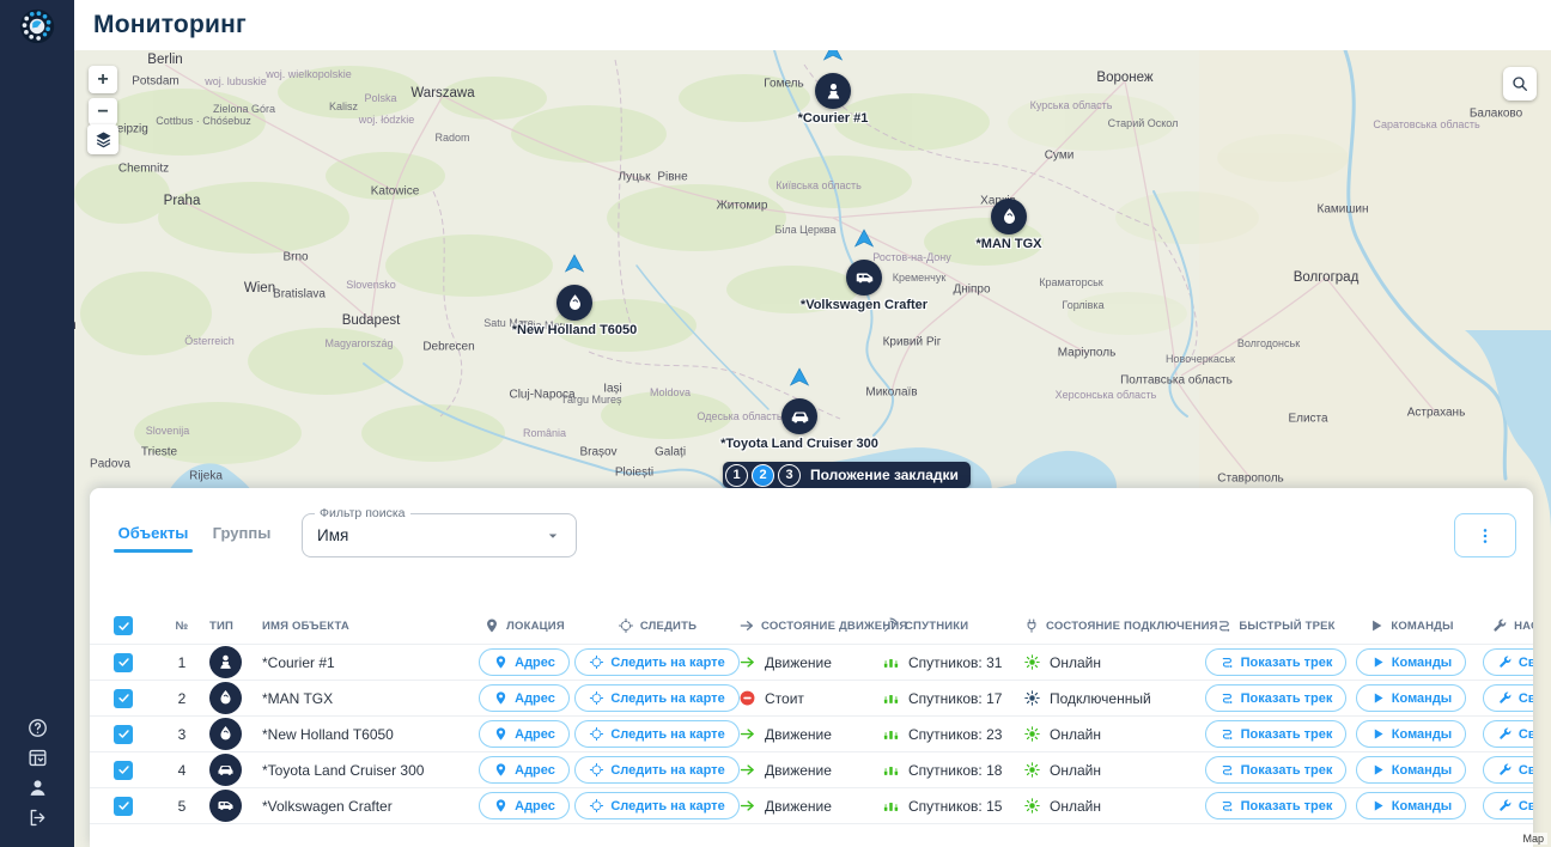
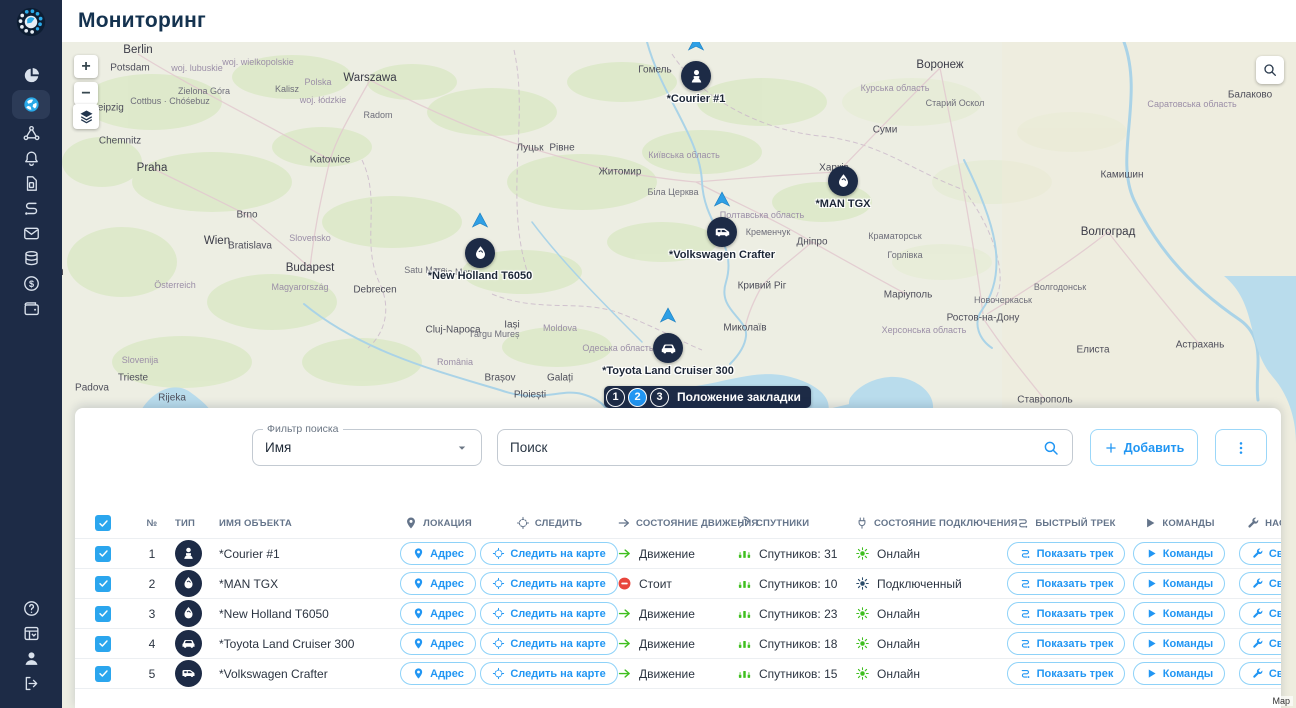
  Мониторинг
+ $
  Berlin
  Potsdam
  eipzig
  Cottbus · Chóśebuz
  Zielona Góra
  Chemnitz
  Praha
  Brno
  Wien
  Bratislava
  Slovensko
  Österreich
  Budapest
  Magyarország
  Debrecen
  Satu Mare
  Baia Mare
  Cluj-Napoca
  Târgu Mureș
  Iași
  Moldova
  România
  Brașov
  Galați
  Ploiești
  Slovenija
  Trieste
  Padova
  Rijeka
  Warszawa
  Polska
  woj. wielkopolskie
  woj. lubuskie
  woj. łódzkie
  Kalisz
  Katowice
  Radom
  Гомель
  Воронеж
  Курська область
  Старий Оскол
  Суми
  Луцьк
  Рівне
  Житомир
  Київська область
  Біла Церква
- Ростов-на-Дону
+ Полтавська область
  Кременчук
  Дніпро
  Краматорськ
  Горлівка
  Кривий Ріг
  Миколаїв
  Одеська область
  Маріуполь
  Херсонська область
- Полтавська область
+ Ростов-на-Дону
  Новочеркаськ
  Волгоград
  Волгодонськ
  Камишин
  Балаково
  Саратовська область
  Елиста
  Астрахань
  Ставрополь
  *Courier #1
  *MAN TGX
  *Volkswagen Crafter
  *New Holland T6050
  *Toyota Land Cruiser 300
  +
  −
  1
  2
  3
  Положение закладки
  Map
- Объекты
- Группы
  Фильтр поиска
  Имя
+ Поиск
+ Добавить
  №
  ТИП
  ИМЯ ОБЪЕКТА
  ЛОКАЦИЯ
  СЛЕДИТЬ
  СОСТОЯНИЕ ДВИЖЕНЯ
  СПУТНИКИ
  СОСТОЯНИЕ ПОДКЛЮЧЕНИЯ
  БЫСТРЫЙ ТРЕК
  КОМАНДЫ
  1
  *Courier #1
  Адрес
  Следить на карте
  Движение
  Спутников: 31
  Онлайн
  Показать трек
  Команды
  2
  *MAN TGX
  Адрес
  Следить на карте
  Стоит
- Спутников: 17
+ Спутников: 10
  Подключенный
  Показать трек
  Команды
  3
  *New Holland T6050
  Адрес
  Следить на карте
  Движение
  Спутников: 23
  Онлайн
  Показать трек
  Команды
  4
  *Toyota Land Cruiser 300
  Адрес
  Следить на карте
  Движение
  Спутников: 18
  Онлайн
  Показать трек
  Команды
  5
  *Volkswagen Crafter
  Адрес
  Следить на карте
  Движение
  Спутников: 15
  Онлайн
  Показать трек
  Команды
